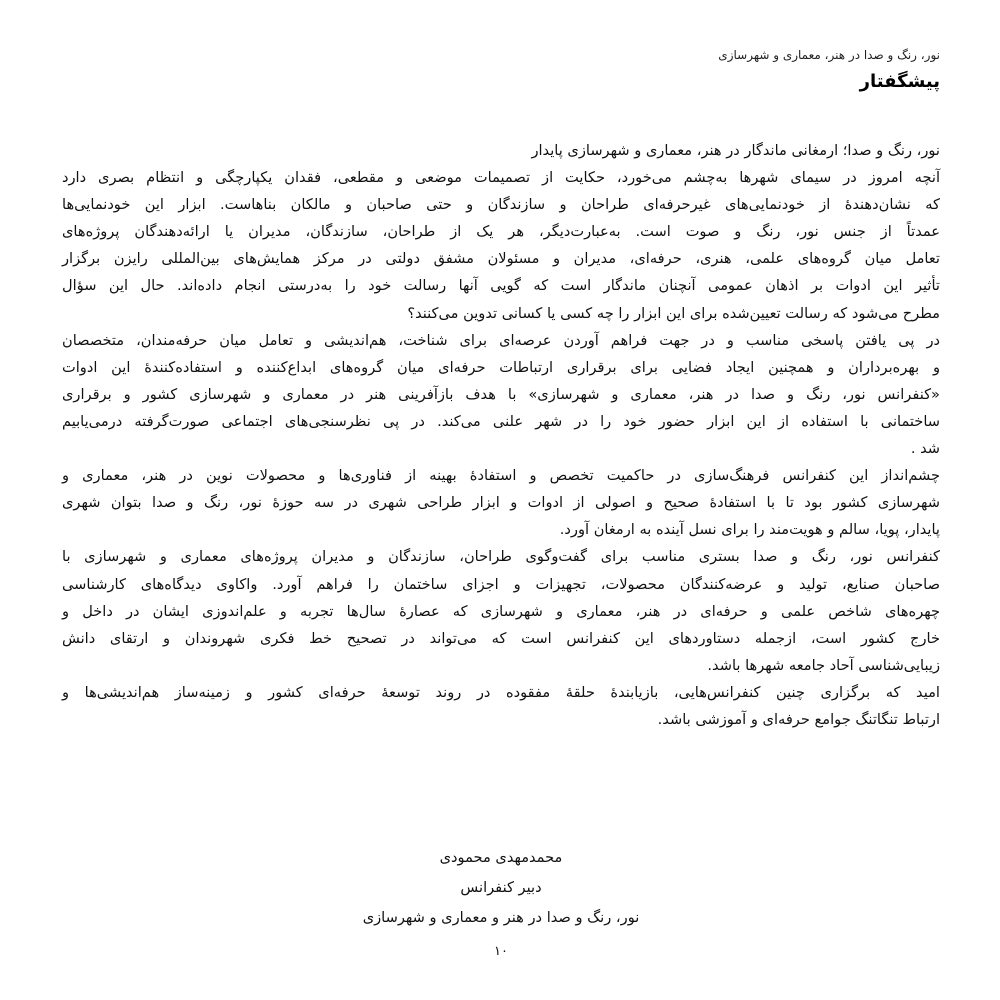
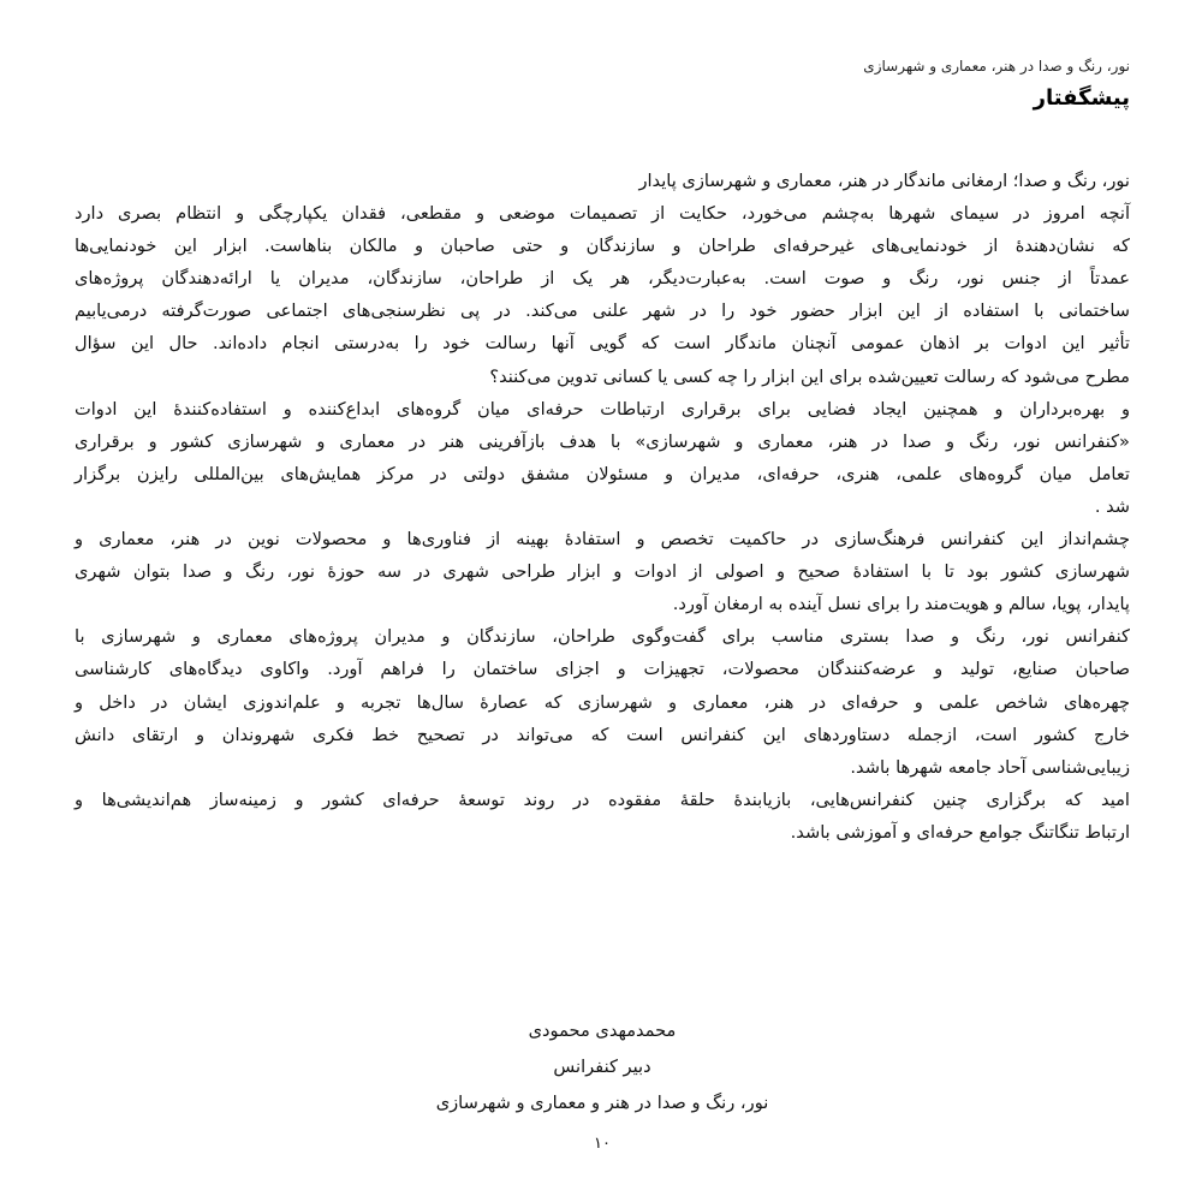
  نور، رنگ و صدا در هنر، معماری و شهرسازی
  پیشگفتار
  نور، رنگ و صدا؛ ارمغانی ماندگار در هنر، معماری و شهرسازی پایدار
  آنچه امروز در سیمای شهرها به‌چشم می‌خورد، حکایت از تصمیمات موضعی و مقطعی، فقدان یکپارچگی و انتظام بصری دارد
  که نشان‌دهندهٔ از خودنمایی‌های غیرحرفه‌ای طراحان و سازندگان و حتی صاحبان و مالکان بناهاست. ابزار این خودنمایی‌ها
  عمدتاً از جنس نور، رنگ و صوت است. به‌عبارت‌دیگر، هر یک از طراحان، سازندگان، مدیران یا ارائه‌دهندگان پروژه‌های
- تعامل میان گروه‌های علمی، هنری، حرفه‌ای، مدیران و مسئولان مشفق دولتی در مرکز همایش‌های بین‌المللی رایزن برگزار
+ ساختمانی با استفاده از این ابزار حضور خود را در شهر علنی می‌کند. در پی نظرسنجی‌های اجتماعی صورت‌گرفته درمی‌یابیم
  تأثیر این ادوات بر اذهان عمومی آنچنان ماندگار است که گویی آنها رسالت خود را به‌درستی انجام داده‌اند. حال این سؤال
  مطرح می‌شود که رسالت تعیین‌شده برای این ابزار را چه کسی یا کسانی تدوین می‌کنند؟
- در پی یافتن پاسخی مناسب و در جهت فراهم آوردن عرصه‌ای برای شناخت، هم‌اندیشی و تعامل میان حرفه‌مندان، متخصصان
  و بهره‌برداران و همچنین ایجاد فضایی برای برقراری ارتباطات حرفه‌ای میان گروه‌های ابداع‌کننده و استفاده‌کنندهٔ این ادوات
  «کنفرانس نور، رنگ و صدا در هنر، معماری و شهرسازی» با هدف بازآفرینی هنر در معماری و شهرسازی کشور و برقراری
- ساختمانی با استفاده از این ابزار حضور خود را در شهر علنی می‌کند. در پی نظرسنجی‌های اجتماعی صورت‌گرفته درمی‌یابیم
+ تعامل میان گروه‌های علمی، هنری، حرفه‌ای، مدیران و مسئولان مشفق دولتی در مرکز همایش‌های بین‌المللی رایزن برگزار
  شد .
  چشم‌انداز این کنفرانس فرهنگ‌سازی در حاکمیت تخصص و استفادهٔ بهینه از فناوری‌ها و محصولات نوین در هنر، معماری و
  شهرسازی کشور بود تا با استفادهٔ صحیح و اصولی از ادوات و ابزار طراحی شهری در سه حوزهٔ نور، رنگ و صدا بتوان شهری
  پایدار، پویا، سالم و هویت‌مند را برای نسل آینده به ارمغان آورد.
  کنفرانس نور، رنگ و صدا بستری مناسب برای گفت‌وگوی طراحان، سازندگان و مدیران پروژه‌های معماری و شهرسازی با
  صاحبان صنایع، تولید و عرضه‌کنندگان محصولات، تجهیزات و اجزای ساختمان را فراهم آورد. واکاوی دیدگاه‌های کارشناسی
  چهره‌های شاخص علمی و حرفه‌ای در هنر، معماری و شهرسازی که عصارهٔ سال‌ها تجربه و علم‌اندوزی ایشان در داخل و
  خارج کشور است، ازجمله دستاوردهای این کنفرانس است که می‌تواند در تصحیح خط فکری شهروندان و ارتقای دانش
  زیبایی‌شناسی آحاد جامعه شهرها باشد.
  امید که برگزاری چنین کنفرانس‌هایی، بازیابندهٔ حلقهٔ مفقوده در روند توسعهٔ حرفه‌ای کشور و زمینه‌ساز هم‌اندیشی‌ها و
  ارتباط تنگاتنگ جوامع حرفه‌ای و آموزشی باشد.
  محمدمهدی محمودی
  دبیر کنفرانس
  نور، رنگ و صدا در هنر و معماری و شهرسازی
  ۱۰
